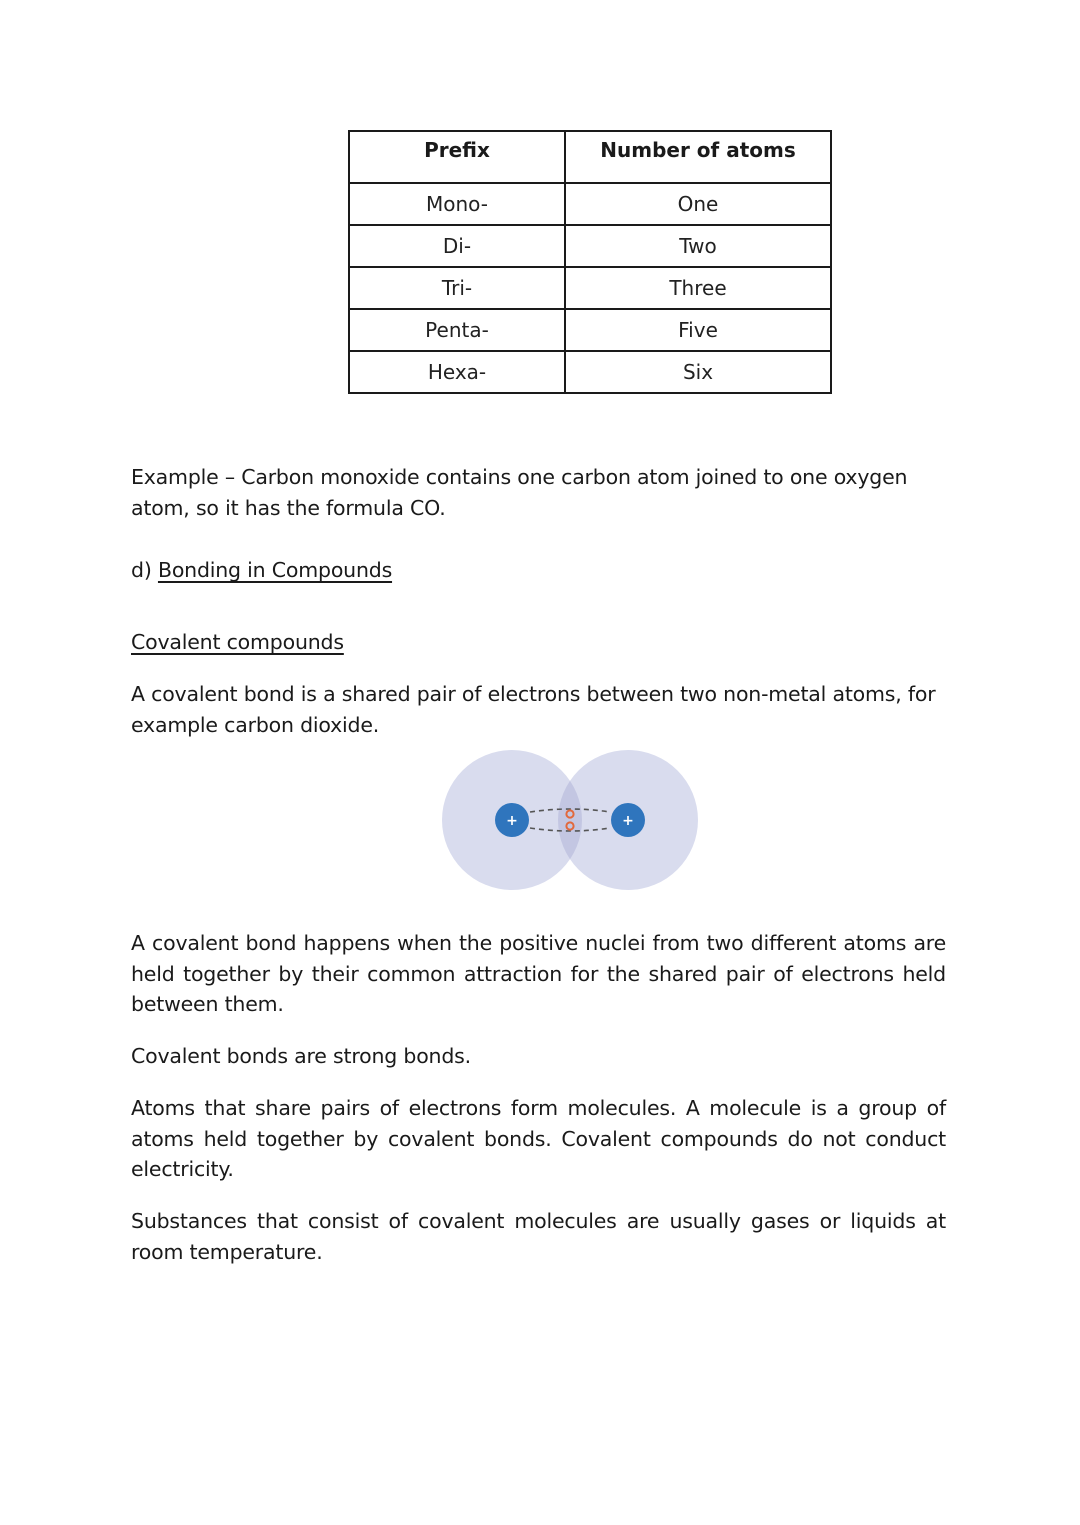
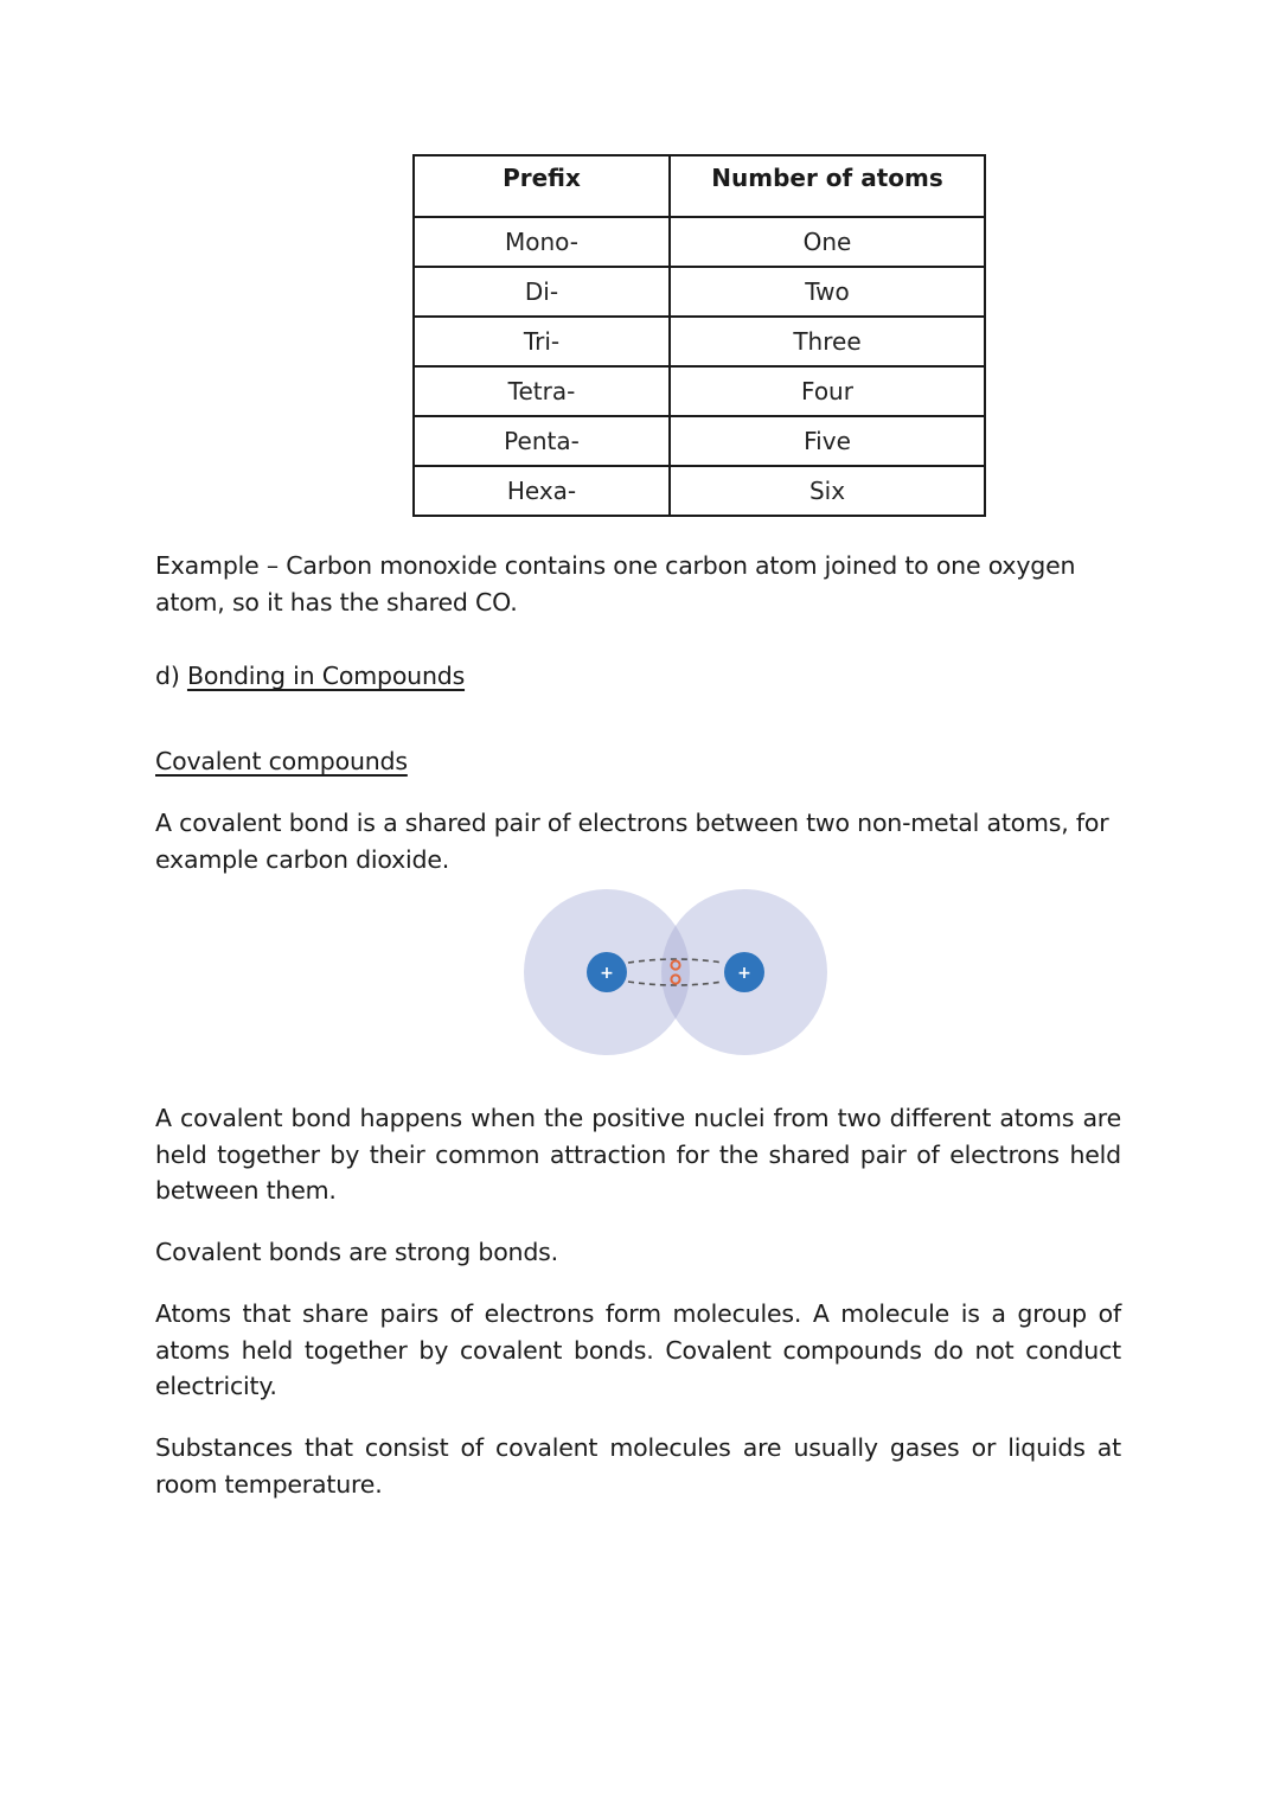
  Prefix	Number of atoms
  Mono-	One
  Di-	Two
  Tri-	Three
+ Tetra-	Four
  Penta-	Five
  Hexa-	Six
- Example – Carbon monoxide contains one carbon atom joined to one oxygen atom, so it has the formula CO.
+ Example – Carbon monoxide contains one carbon atom joined to one oxygen atom, so it has the shared CO.
  d) Bonding in Compounds
  Covalent compounds
  A covalent bond is a shared pair of electrons between two non-metal atoms, for example carbon dioxide.
  +
  +
  A covalent bond happens when the positive nuclei from two different atoms are held together by their common attraction for the shared pair of electrons held between them.
  Covalent bonds are strong bonds.
  Atoms that share pairs of electrons form molecules. A molecule is a group of atoms held together by covalent bonds. Covalent compounds do not conduct electricity.
  Substances that consist of covalent molecules are usually gases or liquids at room temperature.
